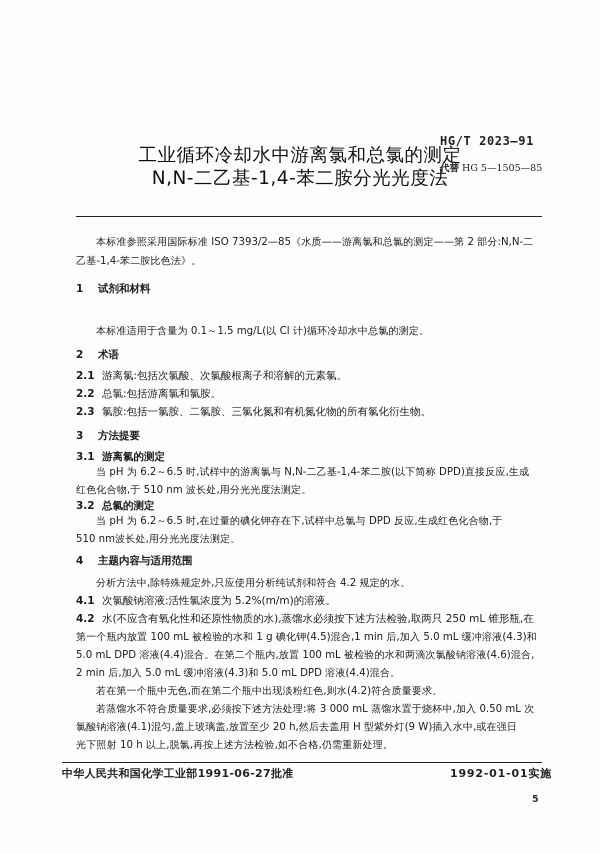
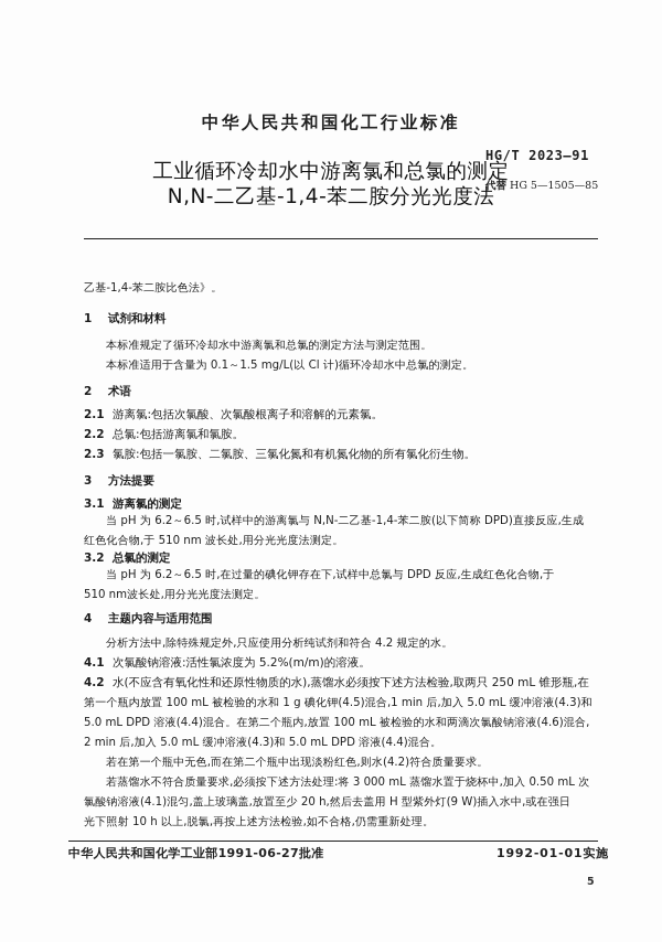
+ 中华人民共和国化工行业标准
  HG/T 2023—91
  工业循环冷却水中游离氯和总氯的测定
  N,N-二乙基-1,4-苯二胺分光光度法
  代替 HG 5—1505—85
- 本标准参照采用国际标准 ISO 7393/2—85《水质——游离氯和总氯的测定——第 2 部分:N,N-二
  乙基-1,4-苯二胺比色法》。
  1 试剂和材料
+ 本标准规定了循环冷却水中游离氯和总氯的测定方法与测定范围。
  本标准适用于含量为 0.1～1.5 mg/L(以 Cl 计)循环冷却水中总氯的测定。
  2 术语
  2.1 游离氯:包括次氯酸、次氯酸根离子和溶解的元素氯。
  2.2 总氯:包括游离氯和氯胺。
  2.3 氯胺:包括一氯胺、二氯胺、三氯化氮和有机氮化物的所有氯化衍生物。
  3 方法提要
  3.1 游离氯的测定
  当 pH 为 6.2～6.5 时,试样中的游离氯与 N,N-二乙基-1,4-苯二胺(以下简称 DPD)直接反应,生成
  红色化合物,于 510 nm 波长处,用分光光度法测定。
  3.2 总氯的测定
  当 pH 为 6.2～6.5 时,在过量的碘化钾存在下,试样中总氯与 DPD 反应,生成红色化合物,于
  510 nm波长处,用分光光度法测定。
  4 主题内容与适用范围
  分析方法中,除特殊规定外,只应使用分析纯试剂和符合 4.2 规定的水。
  4.1 次氯酸钠溶液:活性氯浓度为 5.2%(m/m)的溶液。
  4.2 水(不应含有氧化性和还原性物质的水),蒸馏水必须按下述方法检验,取两只 250 mL 锥形瓶,在
  第一个瓶内放置 100 mL 被检验的水和 1 g 碘化钾(4.5)混合,1 min 后,加入 5.0 mL 缓冲溶液(4.3)和
  5.0 mL DPD 溶液(4.4)混合。在第二个瓶内,放置 100 mL 被检验的水和两滴次氯酸钠溶液(4.6)混合,
  2 min 后,加入 5.0 mL 缓冲溶液(4.3)和 5.0 mL DPD 溶液(4.4)混合。
  若在第一个瓶中无色,而在第二个瓶中出现淡粉红色,则水(4.2)符合质量要求。
  若蒸馏水不符合质量要求,必须按下述方法处理:将 3 000 mL 蒸馏水置于烧杯中,加入 0.50 mL 次
  氯酸钠溶液(4.1)混匀,盖上玻璃盖,放置至少 20 h,然后去盖用 H 型紫外灯(9 W)插入水中,或在强日
  光下照射 10 h 以上,脱氯,再按上述方法检验,如不合格,仍需重新处理。
  中华人民共和国化学工业部1991-06-27批准
  1992-01-01实施
  5
